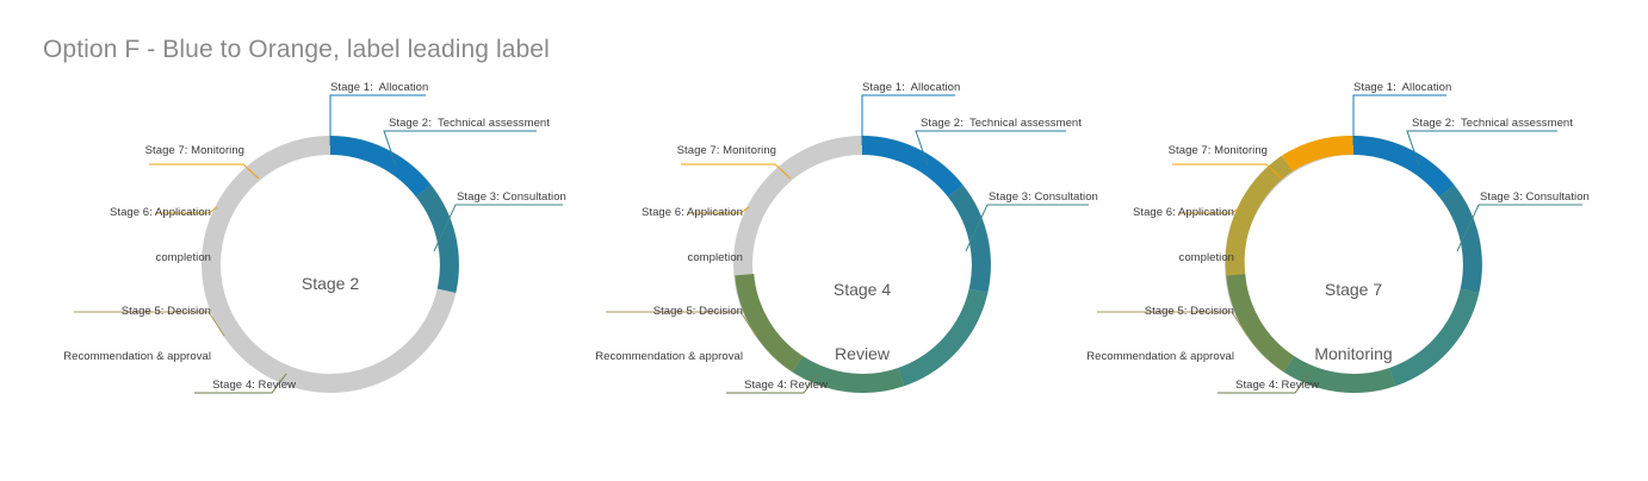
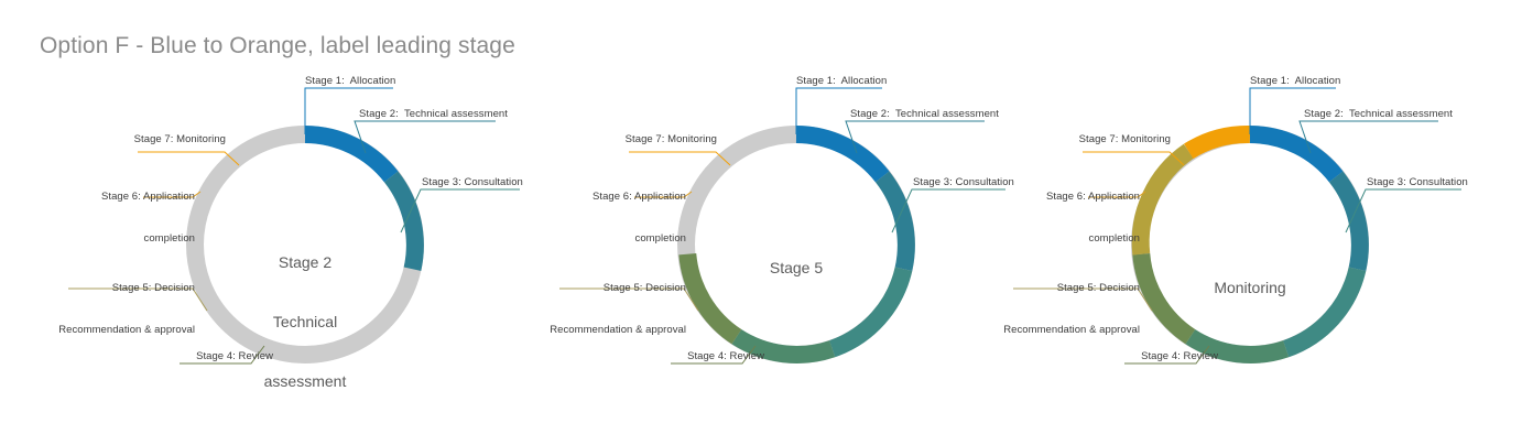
- Option F - Blue to Orange, label leading label
+ Option F - Blue to Orange, label leading stage
  Stage 2
+ Technical
+ assessment
  Stage 1: Allocation
  Stage 2: Technical assessment
  Stage 3: Consultation
  Stage 4: Review
  Stage 5: Decision
  Recommendation & approval
  Stage 6: Application
  completion
  Stage 7: Monitoring
- Stage 4
+ Stage 5
- Review
  Stage 1: Allocation
  Stage 2: Technical assessment
  Stage 3: Consultation
  Stage 4: Review
  Stage 5: Decision
  Recommendation & approval
  Stage 6: Application
  completion
  Stage 7: Monitoring
- Stage 7
  Monitoring
  Stage 1: Allocation
  Stage 2: Technical assessment
  Stage 3: Consultation
  Stage 4: Review
  Stage 5: Decision
  Recommendation & approval
  Stage 6: Application
  completion
  Stage 7: Monitoring
